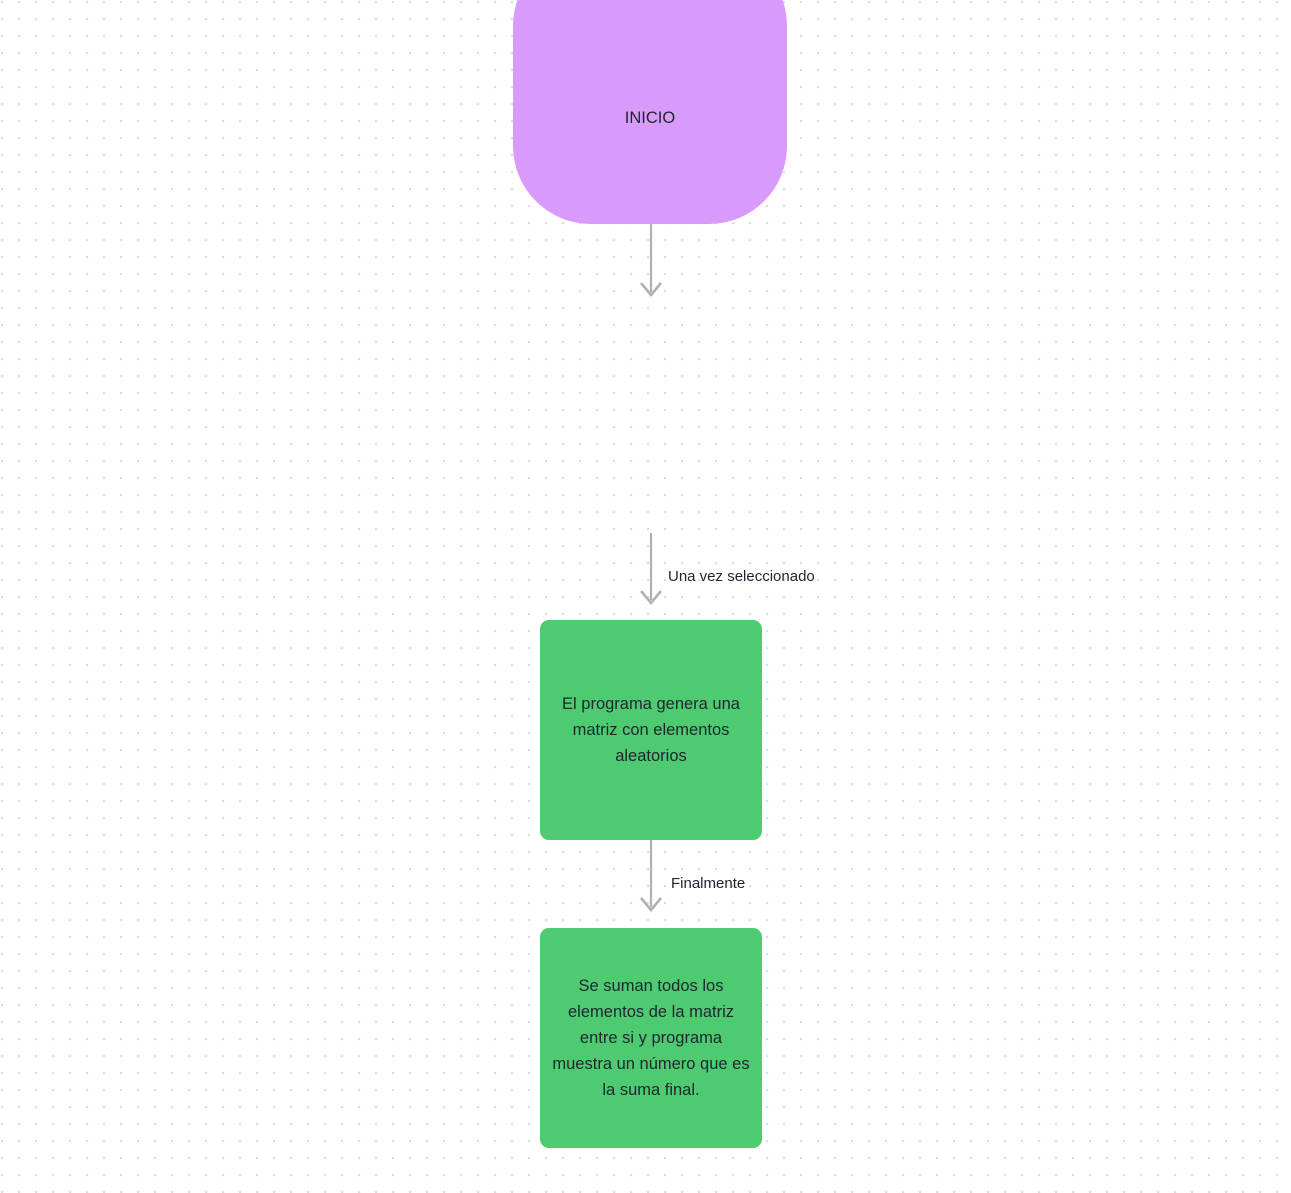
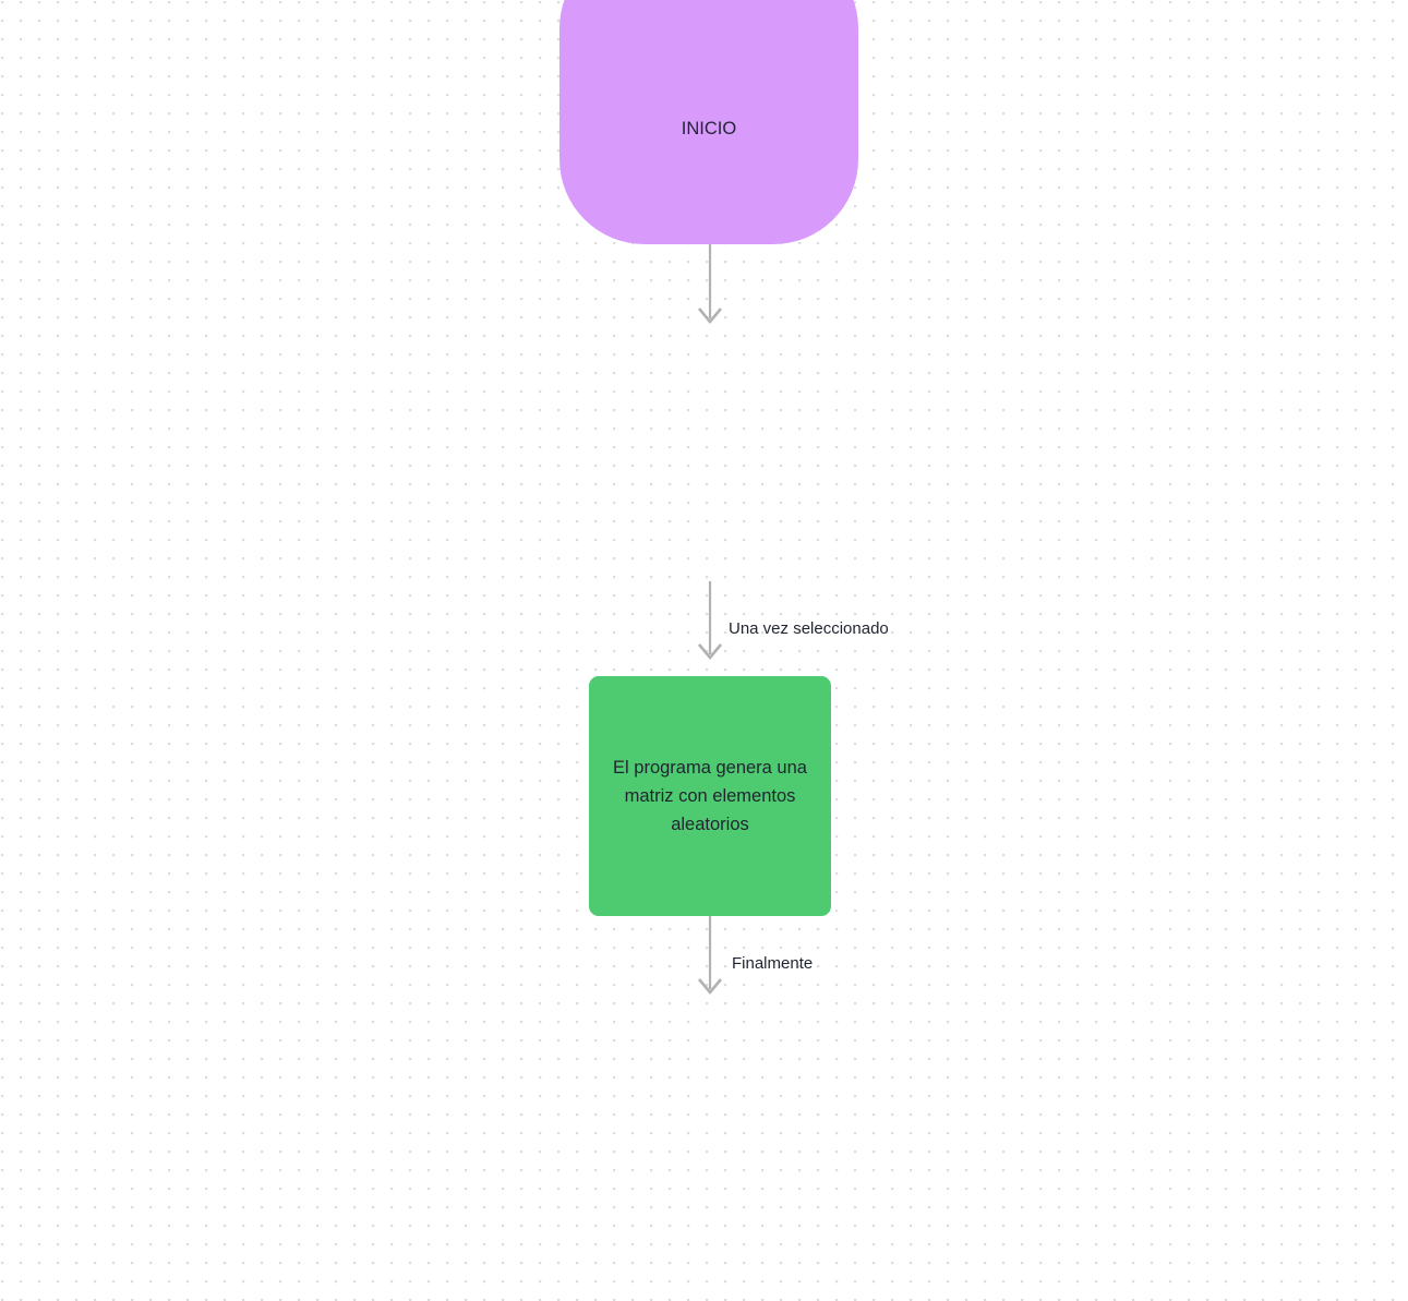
  INICIO
  El programa genera una matriz con elementos aleatorios
- Se suman todos los elementos de la matriz entre si y programa muestra un número que es la suma final.
  Una vez seleccionado
  Finalmente
